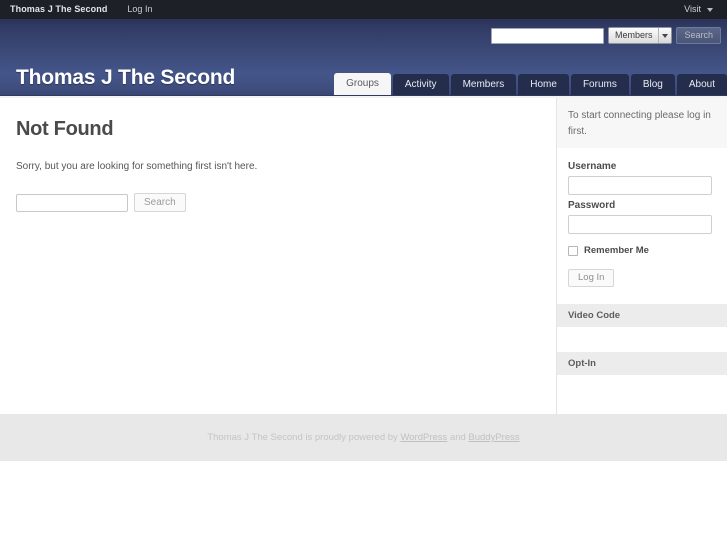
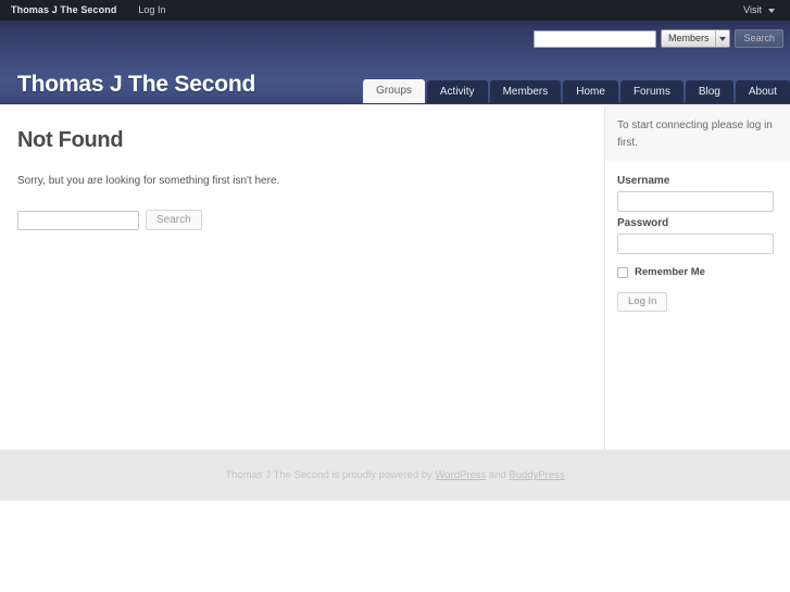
  Thomas J The Second
  Log In
  Visit
  Members
  Search
  Thomas J The Second
  Groups
  Activity
  Members
  Home
  Forums
  Blog
  About
  Not Found
  Sorry, but you are looking for something first isn't here.
  Search
  To start connecting please log in first.
  Username
  Password
  Remember Me
  Log In
- Video Code
- Opt-In
  Thomas J The Second is proudly powered by WordPress and BuddyPress
